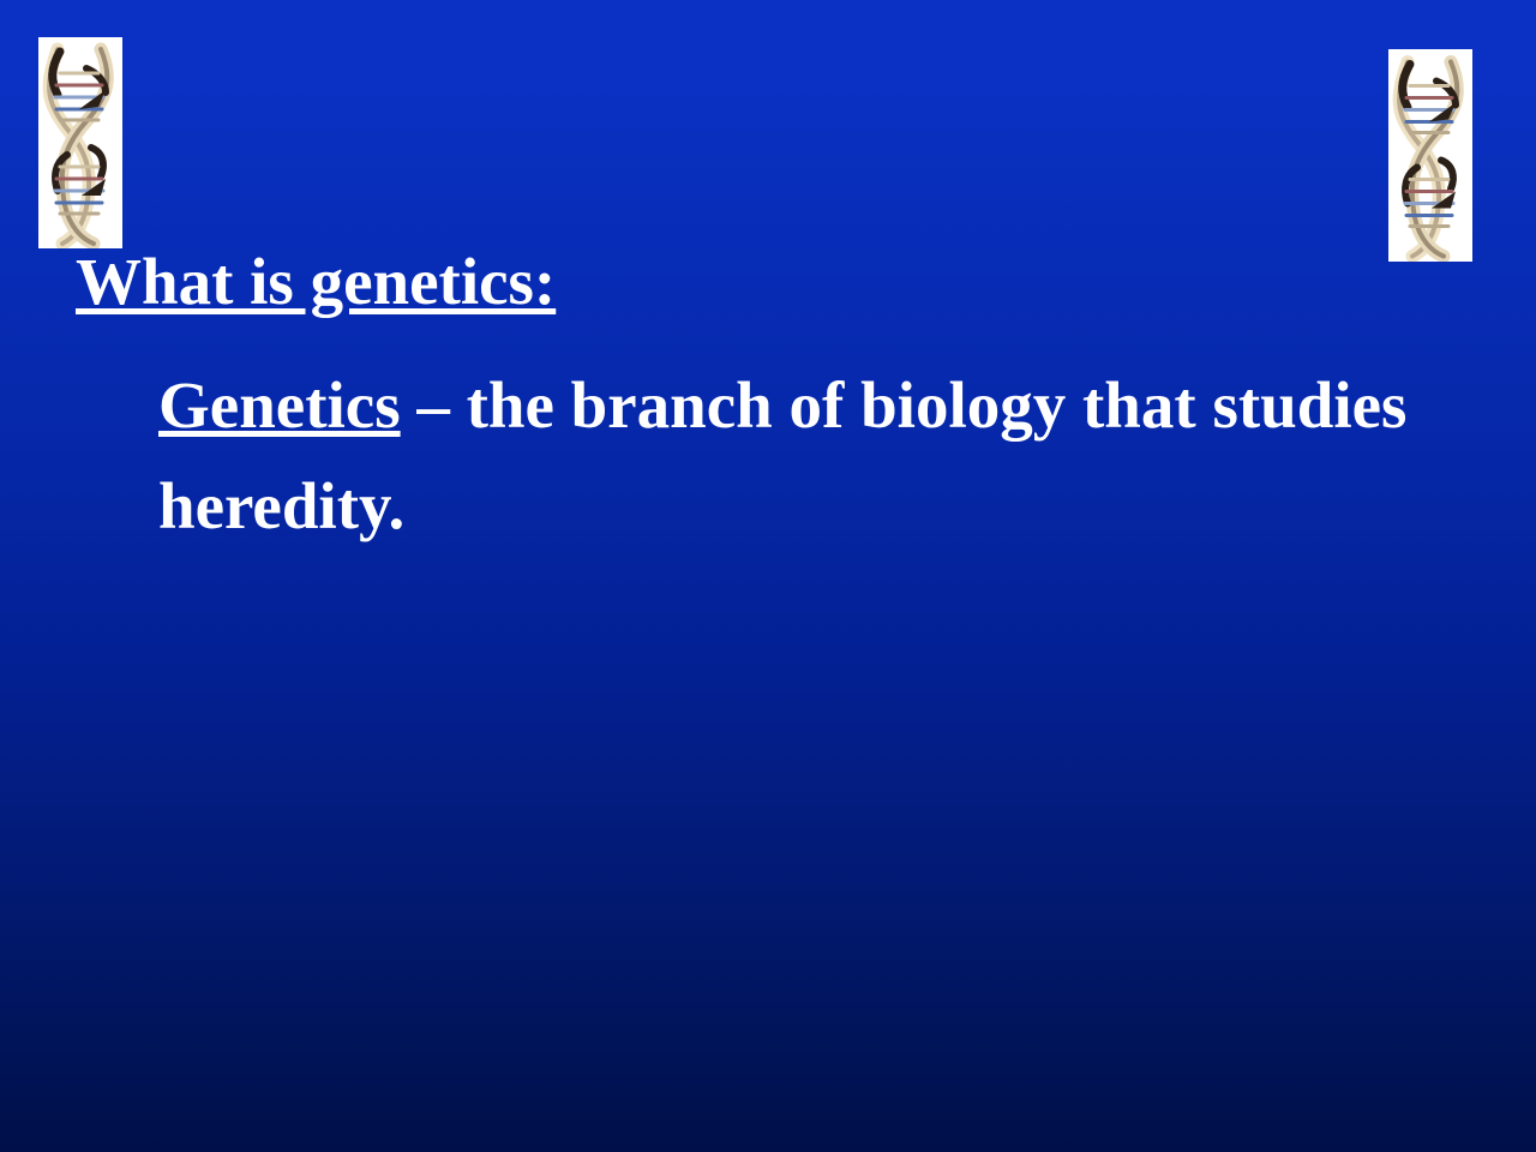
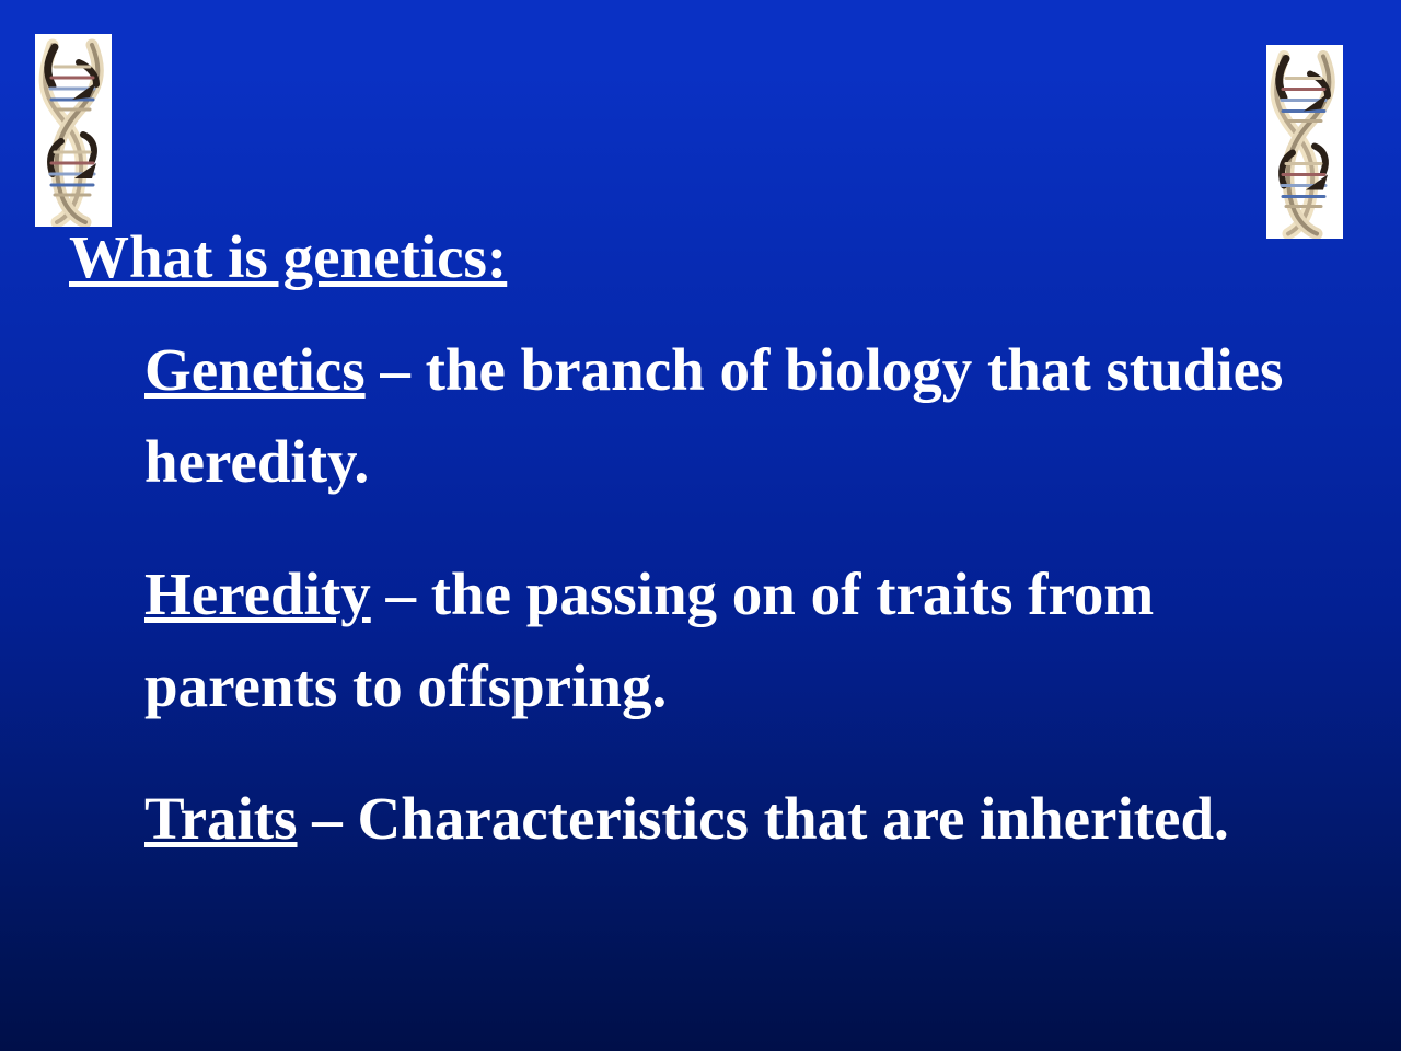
  What is genetics:
  Genetics – the branch of biology that studies heredity.
+ Heredity – the passing on of traits from parents to offspring.
+ Traits – Characteristics that are inherited.
